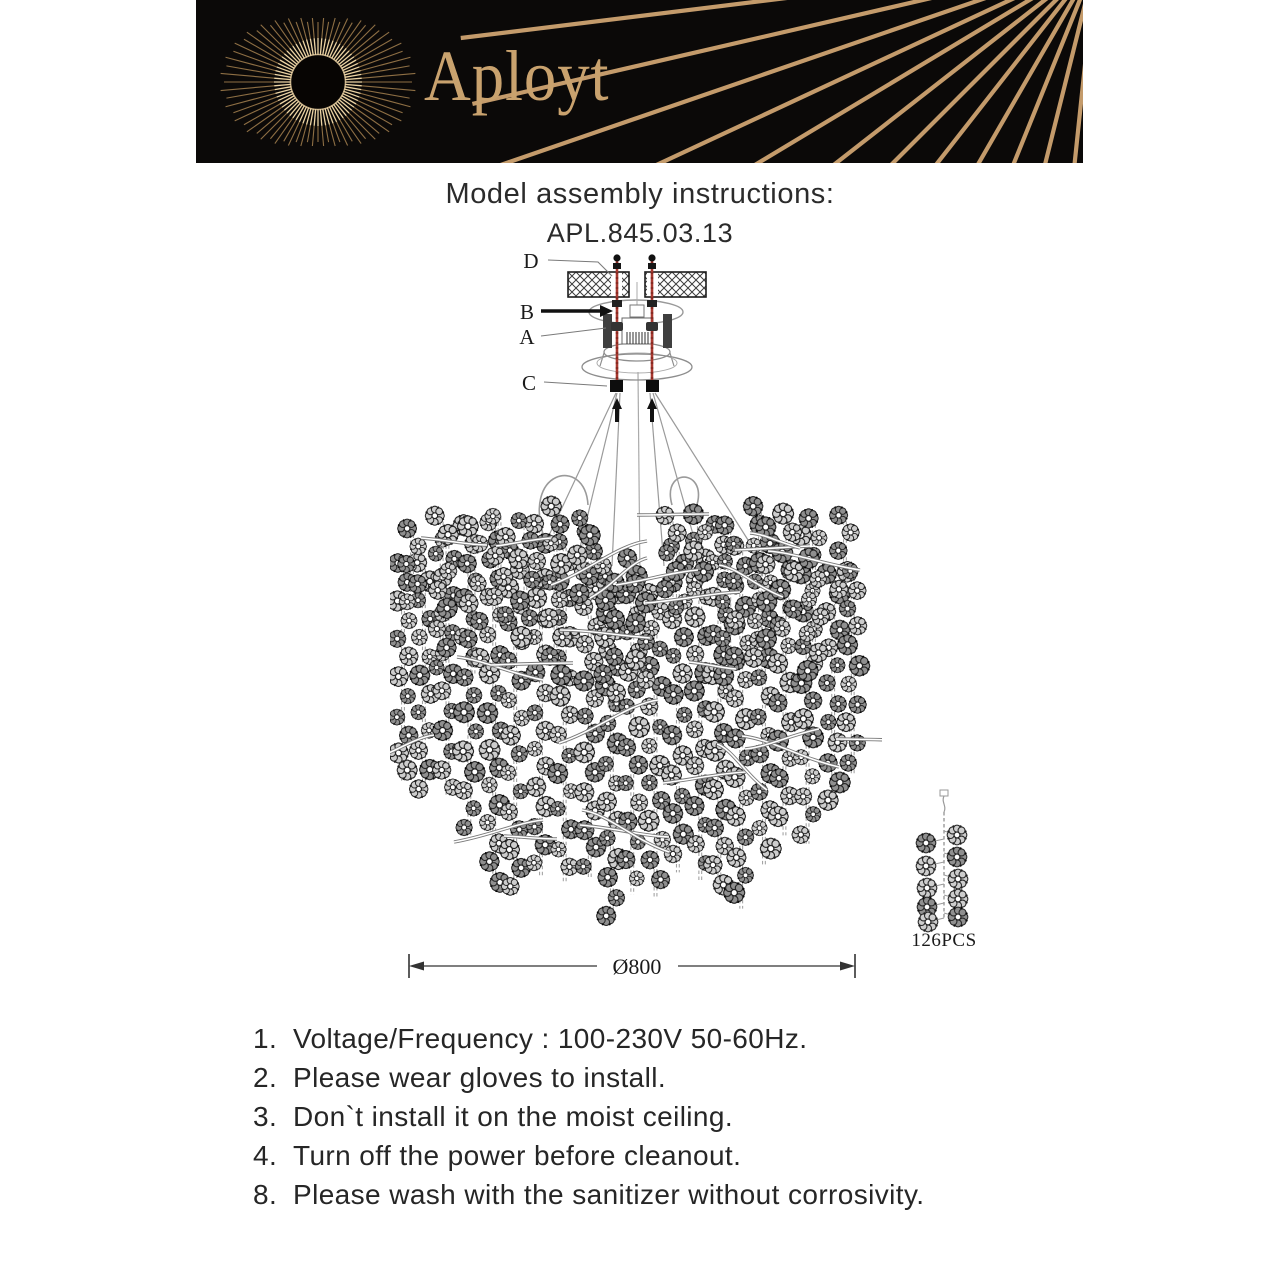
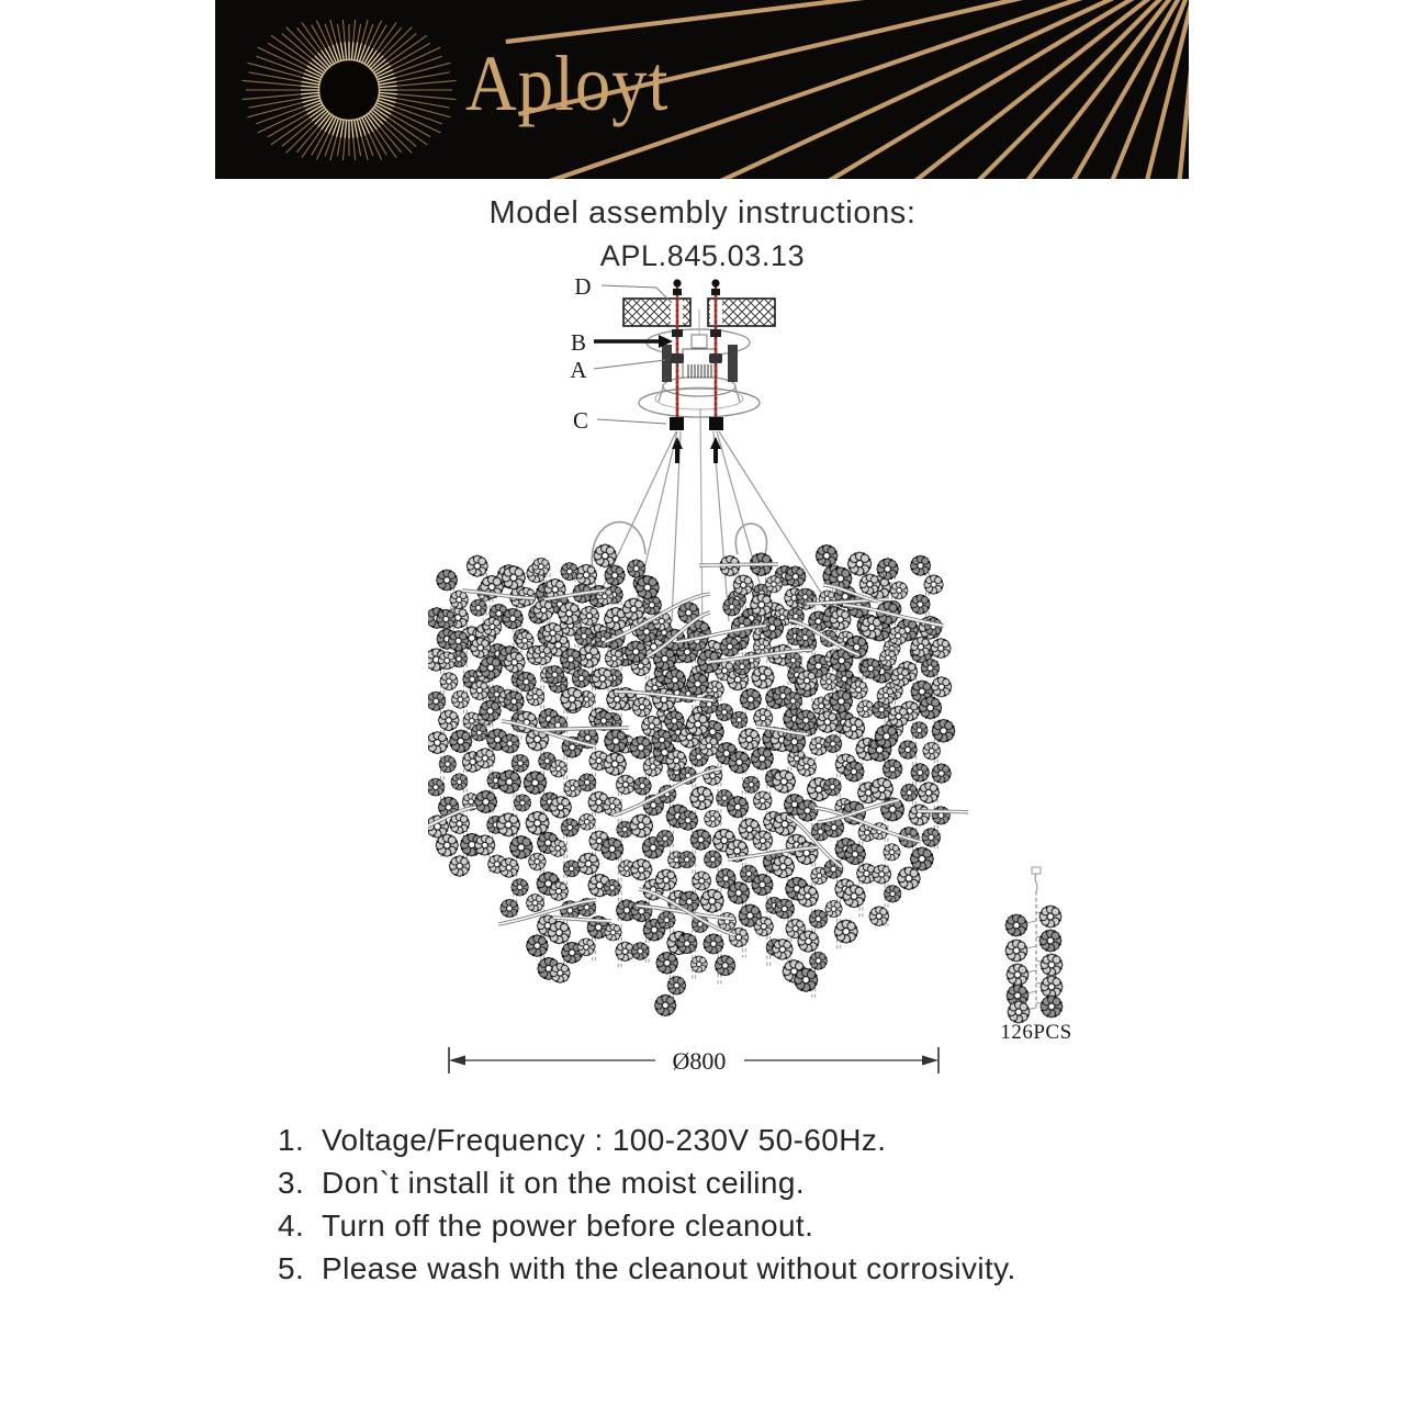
  Aployt
  Model assembly instructions:
  APL.845.03.13
  D
  B
  A
  C
  126PCS
  Ø800
  1.
  Voltage/Frequency : 100-230V 50-60Hz.
- 2.
- Please wear gloves to install.
  3.
  Don`t install it on the moist ceiling.
  4.
  Turn off the power before cleanout.
- 8.
+ 5.
- Please wash with the sanitizer without corrosivity.
+ Please wash with the cleanout without corrosivity.
